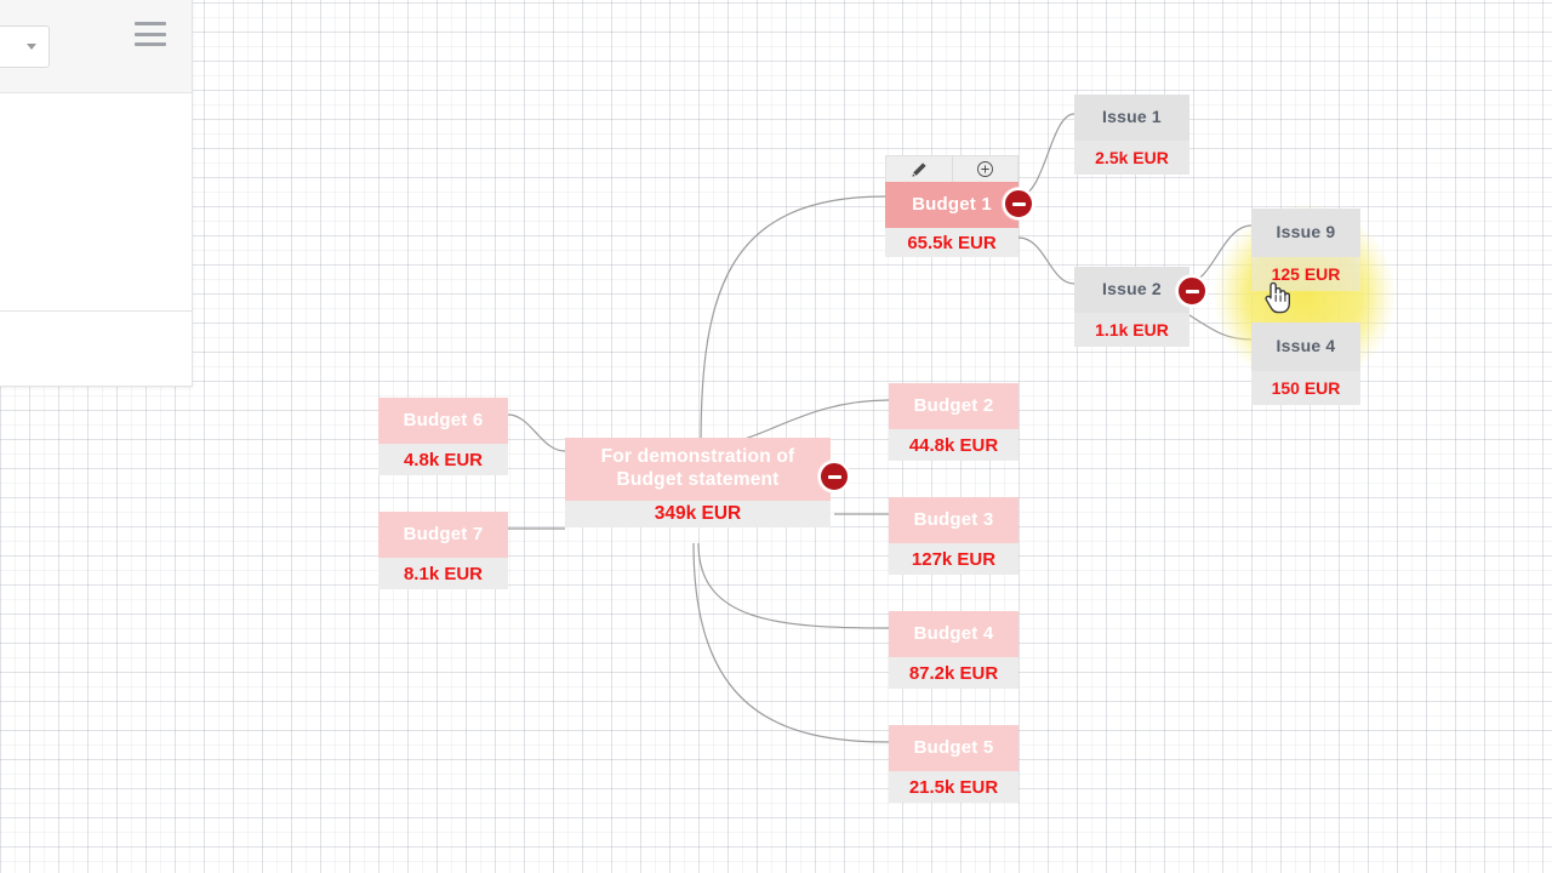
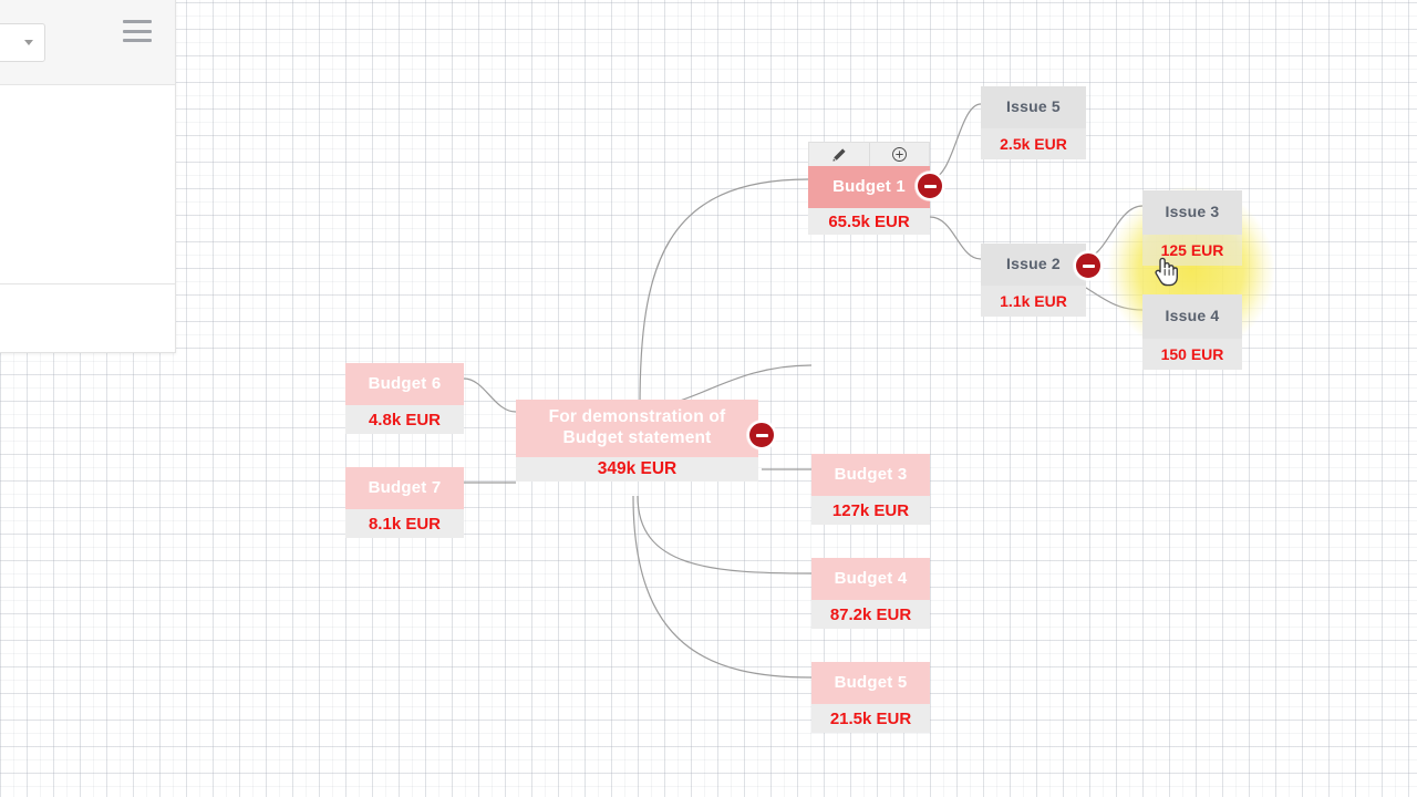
  For demonstration of Budget statement
  349k EUR
  Budget 1
  65.5k EUR
- Budget 2
- 44.8k EUR
  Budget 3
  127k EUR
  Budget 4
  87.2k EUR
  Budget 5
  21.5k EUR
  Budget 6
  4.8k EUR
  Budget 7
  8.1k EUR
- Issue 1
+ Issue 5
  2.5k EUR
  Issue 2
  1.1k EUR
- Issue 9
+ Issue 3
  125 EUR
  Issue 4
  150 EUR
